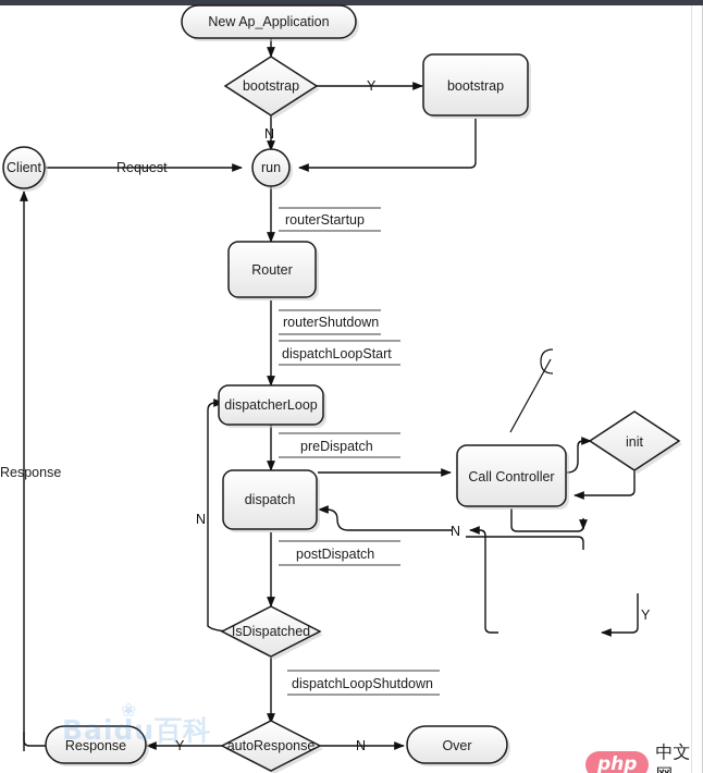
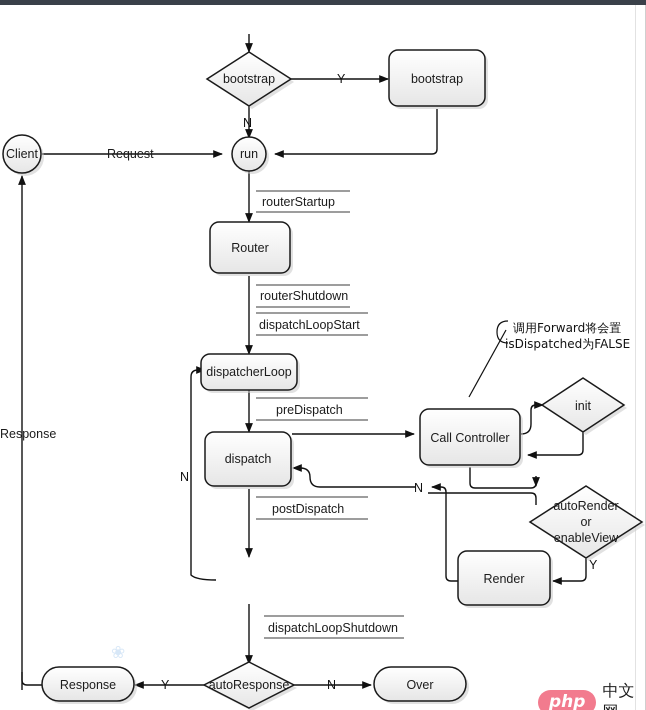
  routerStartup
  routerShutdown
  dispatchLoopStart
  preDispatch
  postDispatch
  dispatchLoopShutdown
  Request
  Response
  Y
  N
  N
  Y
  N
  N
  Y
- New Ap_Application
  bootstrap
  bootstrap
  Client
  run
  Router
  dispatcherLoop
  dispatch
- IsDispatched
  autoResponse
  Response
  Over
  Call Controller
  init
+ autoRender
+ or
+ enableView
+ Render
+ 调用Forward将会置
+ isDispatched为FALSE
  ❀
- Baidu百科
  php
